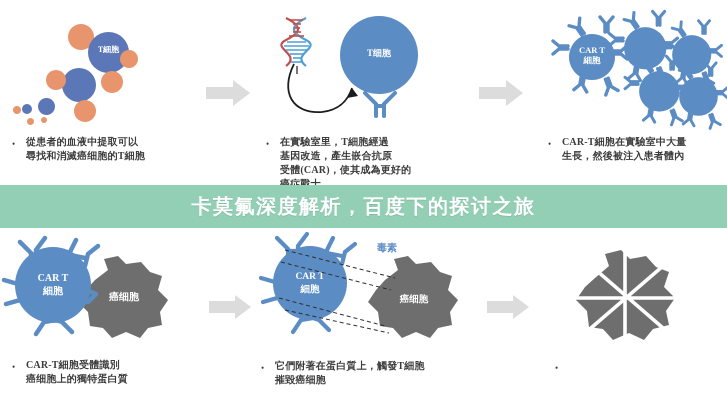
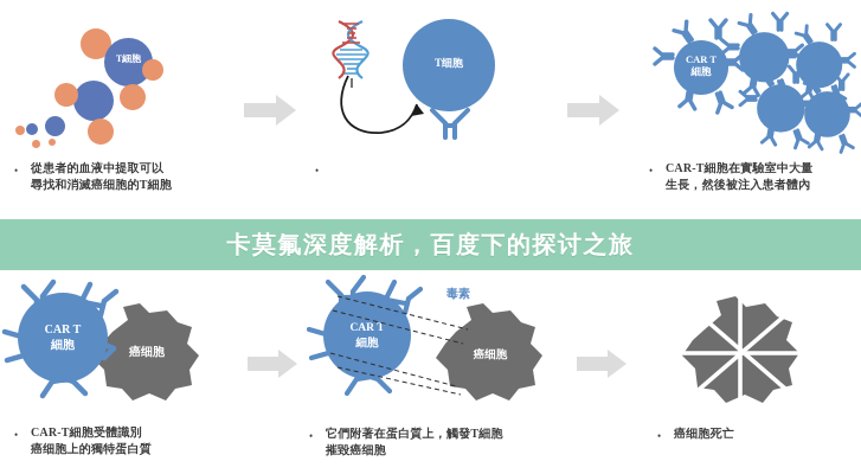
  T細胞
  •
  從患者的血液中提取可以
  尋找和消滅癌细胞的T細胞
  T细胞
  •
- 在實驗室里，T細胞經過
- 基因改造，產生嵌合抗原
- 受體(CAR)，使其成為更好的
  CAR T
  細胞
  •
  CAR-T細胞在實驗室中大量
  生長，然後被注入患者體內
  癌细胞
  CAR T
  細胞
  •
  CAR-T細胞受體識別
  癌细胞上的獨特蛋白質
  癌细胞
  CAR T
  細胞
  毒素
  •
  它們附著在蛋白質上，觸發T細胞
  摧毀癌细胞
  •
+ 癌细胞死亡
  卡莫氟深度解析，百度下的探讨之旅
